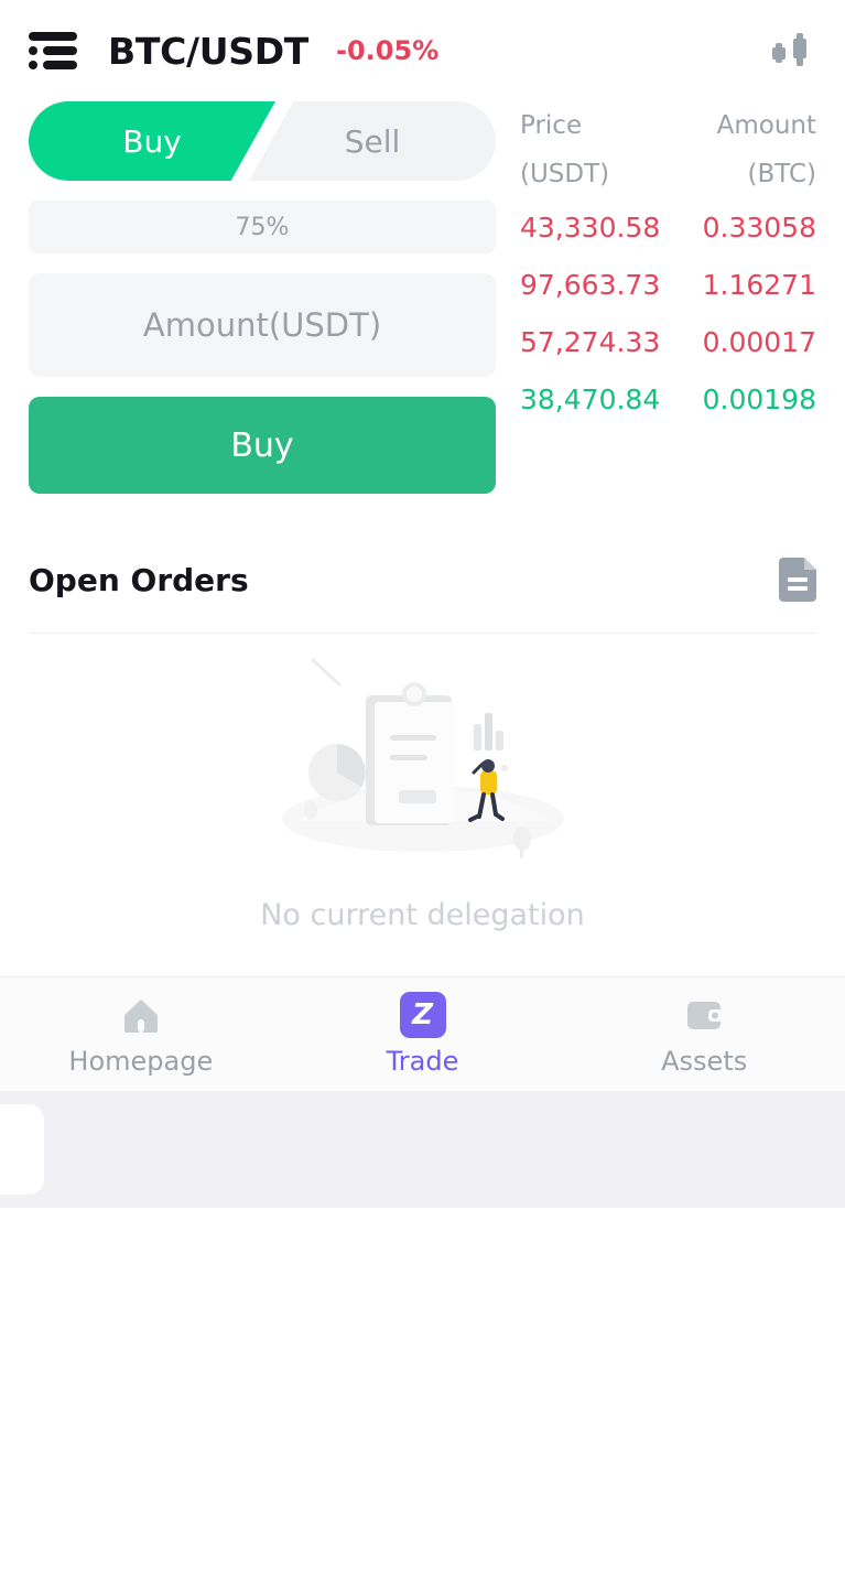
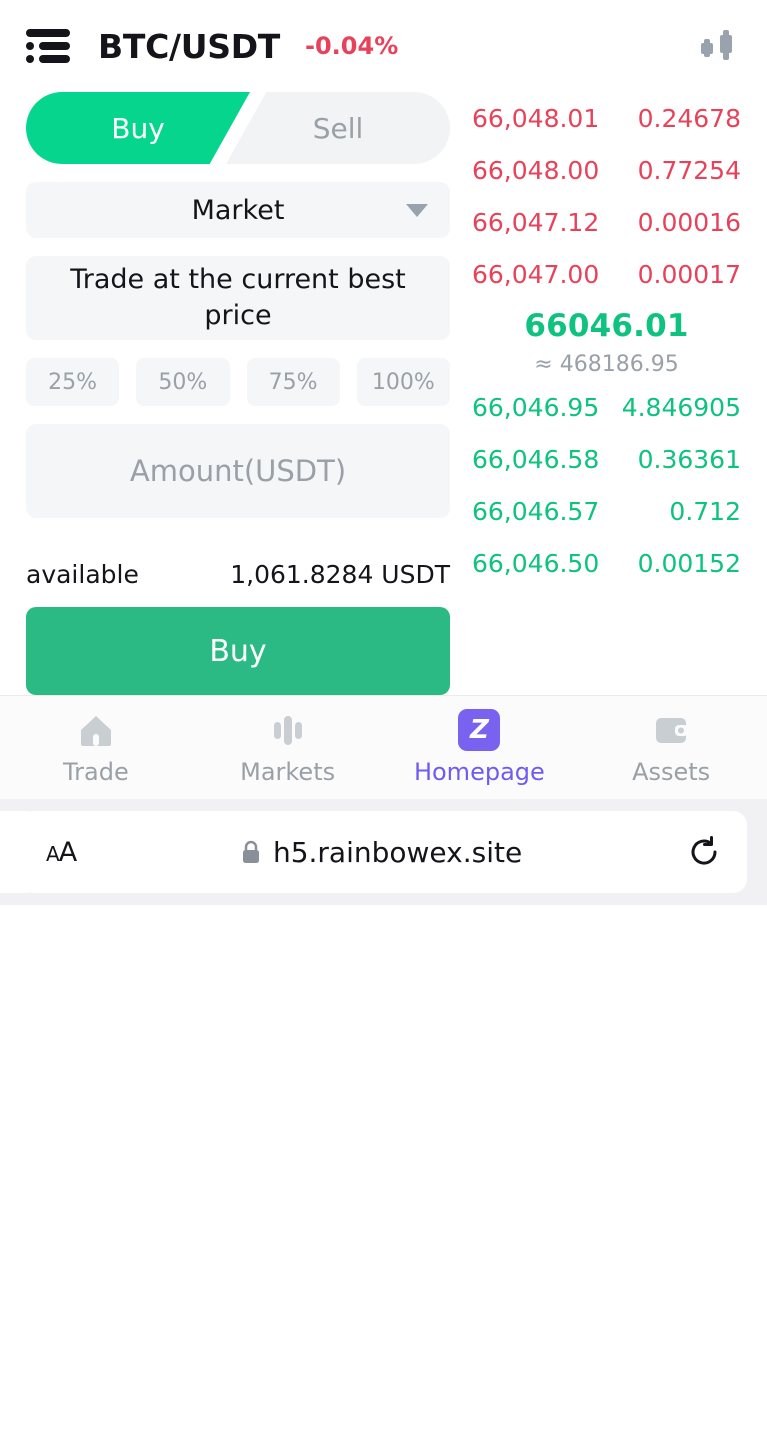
  BTC/USDT
- -0.05%
+ -0.04%
  Buy
  Sell
+ Market
+ Trade at the current best price
+ 25%
+ 50%
  75%
+ 100%
  Amount(USDT)
+ available
+ 1,061.8284 USDT
  Buy
- Price
- (USDT)
- Amount
- (BTC)
- 43,330.58
+ 66,048.01
- 0.33058
+ 0.24678
- 97,663.73
+ 66,048.00
- 1.16271
+ 0.77254
+ 66,047.12
+ 0.00016
- 57,274.33
+ 66,047.00
  0.00017
+ 66046.01
+ ≈ 468186.95
+ 66,046.95
+ 4.846905
+ 66,046.58
+ 0.36361
+ 66,046.57
+ 0.712
- 38,470.84
+ 66,046.50
- 0.00198
+ 0.00152
- Open Orders
- No current delegation
- Homepage
+ Trade
+ Markets
  Z
- Trade
+ Homepage
  Assets
+ AA
+ h5.rainbowex.site
